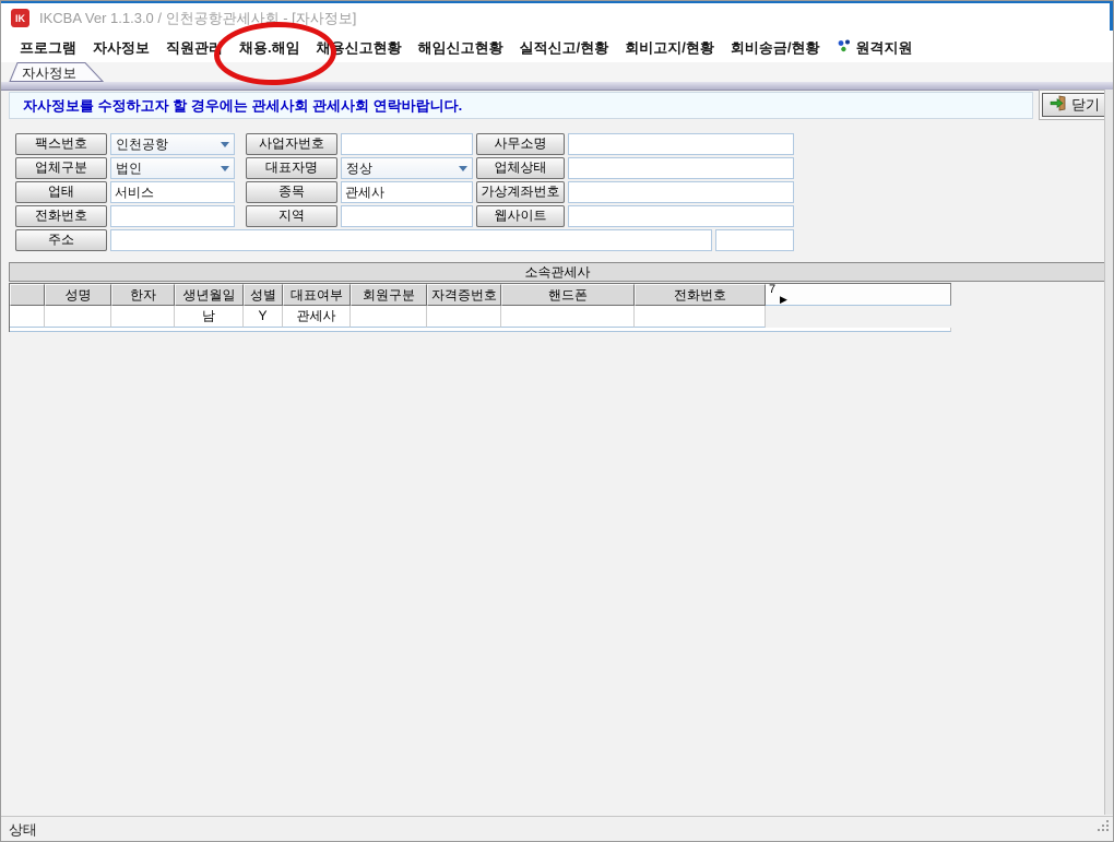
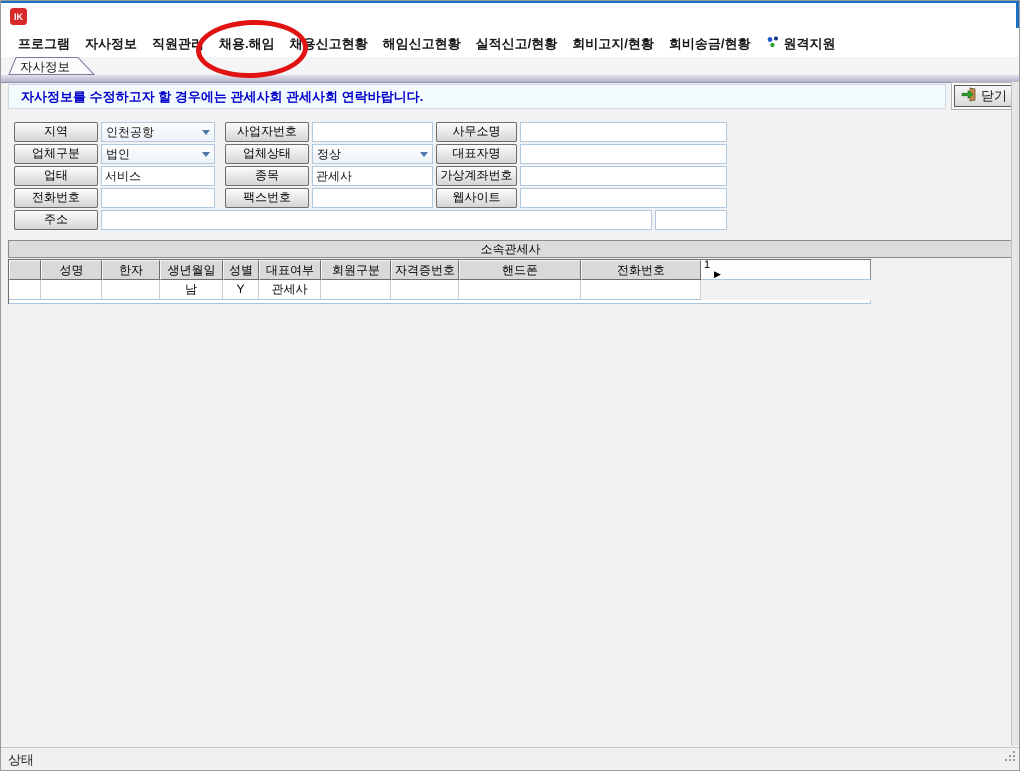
  IK
- IKCBA Ver 1.1.3.0 / 인천공항관세사회 - [자사정보]
  프로그램
  자사정보
  직원관리
  채용.해임
  채용신고현황
  해임신고현황
  실적신고/현황
  회비고지/현황
  회비송금/현황
  원격지원
  자사정보
  자사정보를 수정하고자 할 경우에는 관세사회 관세사회 연락바랍니다.
  닫기
- 팩스번호
+ 지역
  인천공항
  사업자번호
  사무소명
  업체구분
  법인
- 대표자명
+ 업체상태
  정상
- 업체상태
+ 대표자명
  업태
  서비스
  종목
  관세사
  가상계좌번호
  전화번호
- 지역
+ 팩스번호
  웹사이트
  주소
  소속관세사
  성명
  한자
  생년월일
  성별
  대표여부
  회원구분
  자격증번호
  핸드폰
  전화번호
- 7
+ 1
  ▶
  남
  Y
  관세사
  상태
